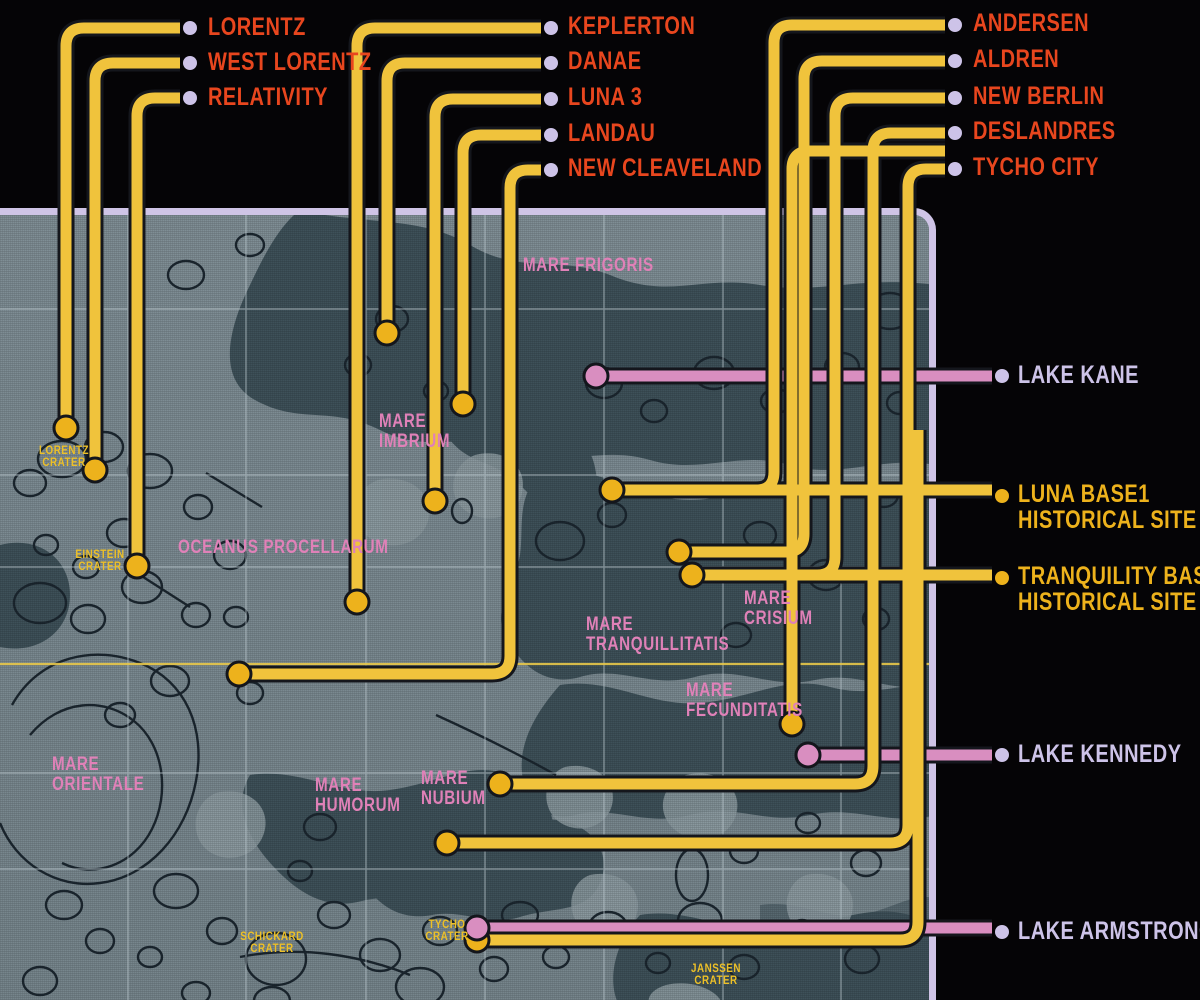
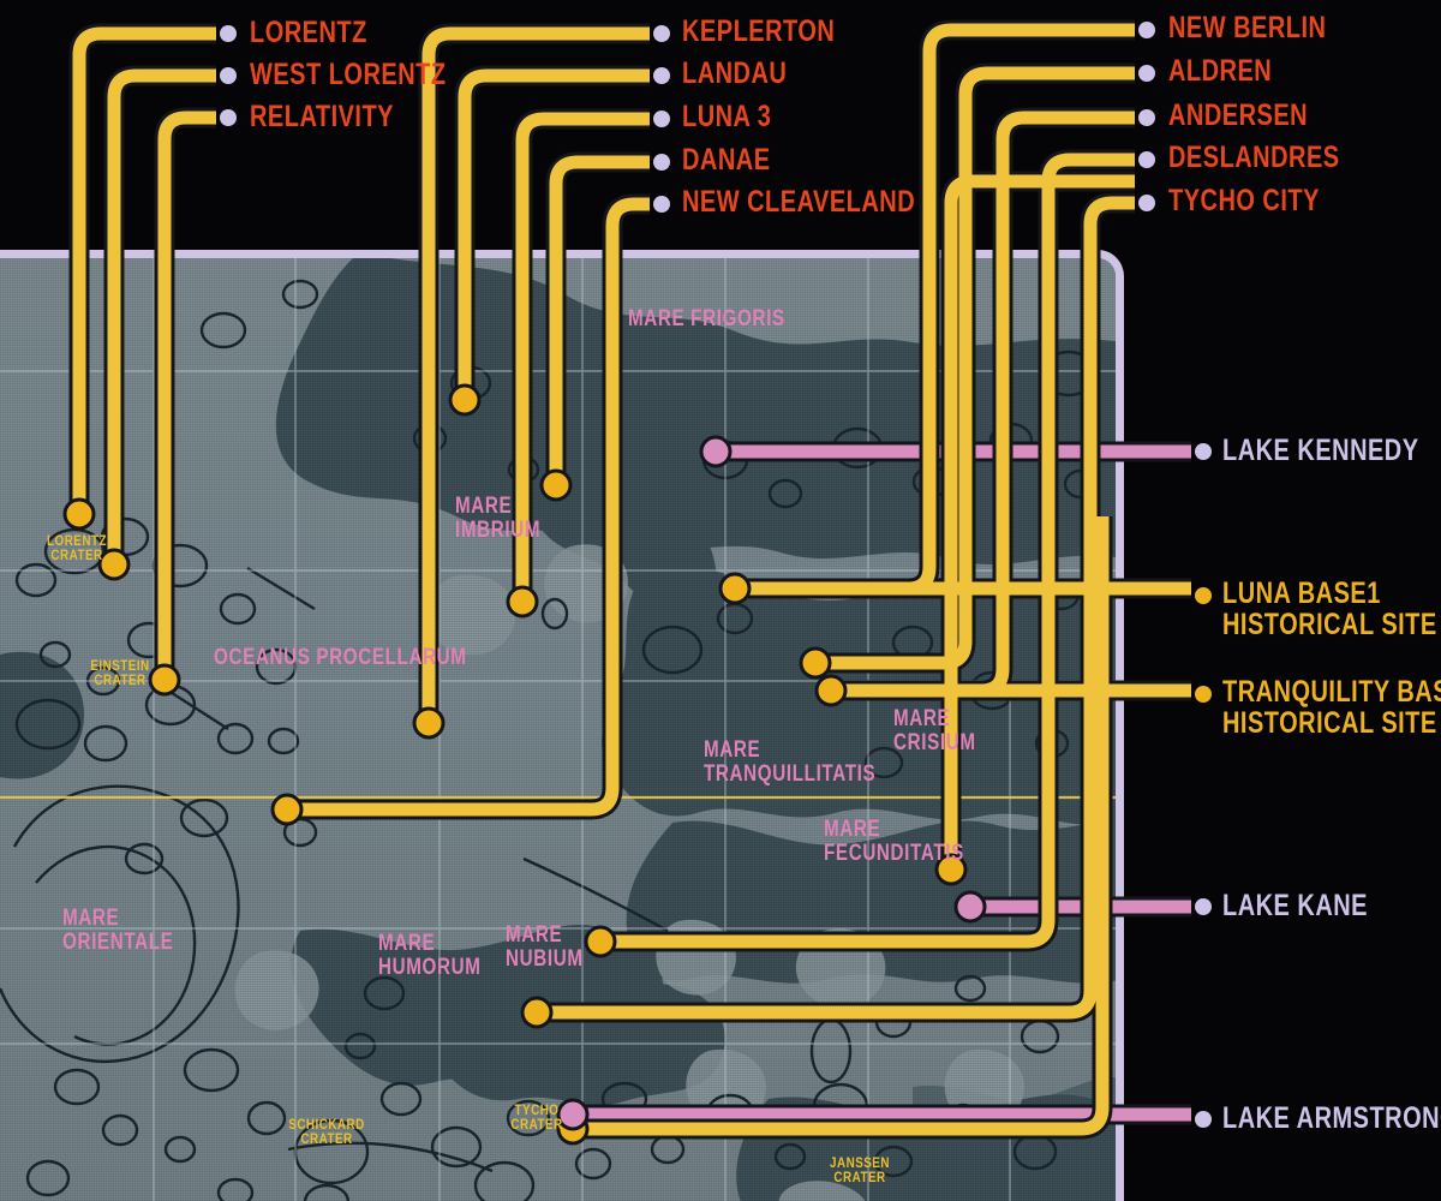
  LORENTZ
  WEST LORENTZ
  RELATIVITY
  KEPLERTON
- DANAE
+ LANDAU
  LUNA 3
- LANDAU
+ DANAE
  NEW CLEAVELAND
- ANDERSEN
+ NEW BERLIN
  ALDREN
- NEW BERLIN
+ ANDERSEN
  DESLANDRES
  TYCHO CITY
- LAKE KANE
+ LAKE KENNEDY
  LUNA BASE1
  HISTORICAL SITE
  TRANQUILITY BA
  HISTORICAL SITE
- LAKE KENNEDY
+ LAKE KANE
  LAKE ARMSTRON
  MARE FRIGORIS
  MARE
  IMBRIUM
  OCEANUS PROCELLARUM
  MARE
  TRANQUILLITATIS
  MARE
  CRISIUM
  MARE
  FECUNDITATIS
  MARE
  ORIENTALE
  MARE
  HUMORUM
  MARE
  NUBIUM
  LORENTZ
  CRATER
  EINSTEIN
  CRATER
  SCHICKARD
  CRATER
  TYCHO
  CRATER
  JANSSEN
  CRATER
